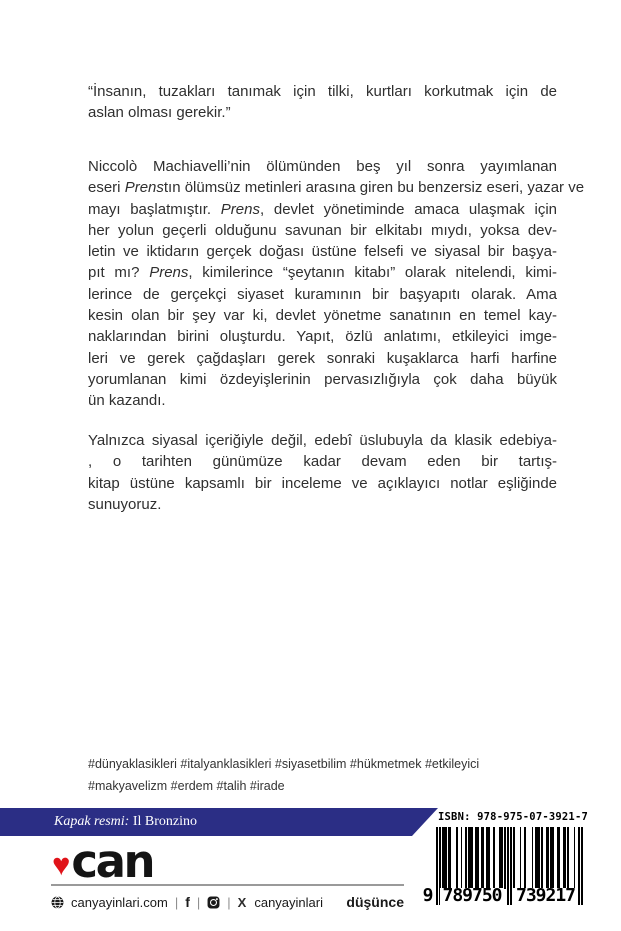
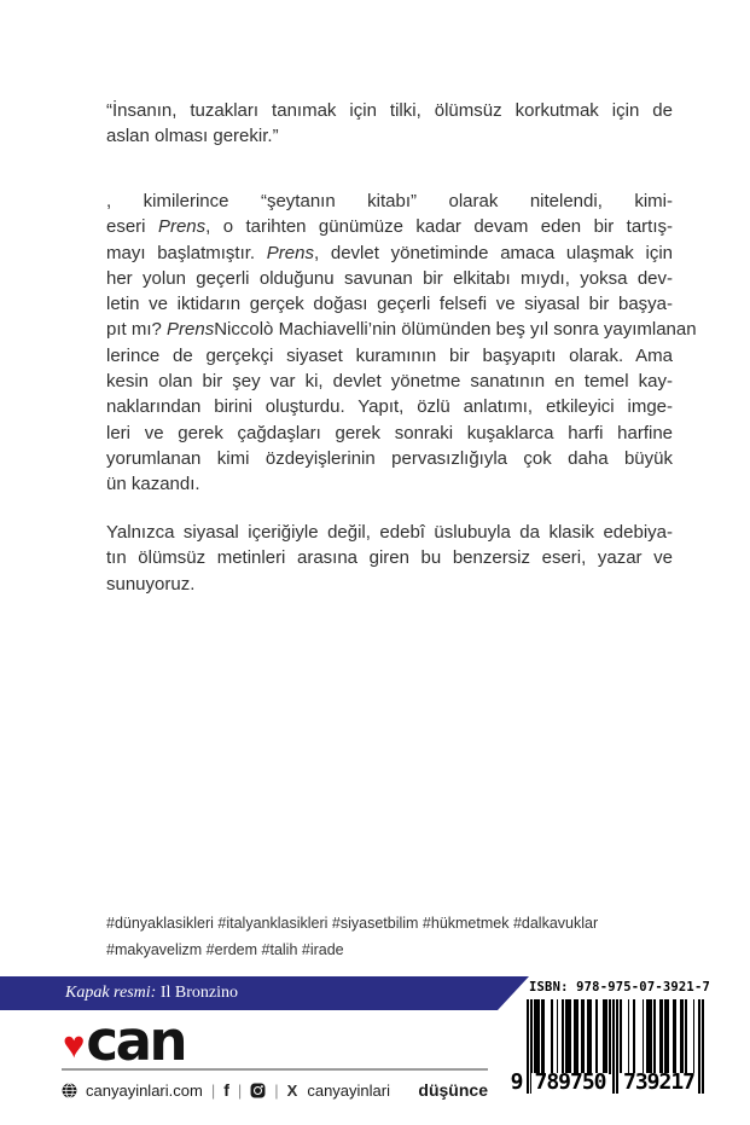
- “İnsanın, tuzakları tanımak için tilki, kurtları korkutmak için de
+ “İnsanın, tuzakları tanımak için tilki, ölümsüz korkutmak için de
  aslan olması gerekir.”
- Niccolò Machiavelli’nin ölümünden beş yıl sonra yayımlanan
+ , kimilerince “şeytanın kitabı” olarak nitelendi, kimi-
- eseri Prenstın ölümsüz metinleri arasına giren bu benzersiz eseri, yazar ve
+ eseri Prens, o tarihten günümüze kadar devam eden bir tartış-
  mayı başlatmıştır. Prens, devlet yönetiminde amaca ulaşmak için
  her yolun geçerli olduğunu savunan bir elkitabı mıydı, yoksa dev-
- letin ve iktidarın gerçek doğası üstüne felsefi ve siyasal bir başya-
+ letin ve iktidarın gerçek doğası geçerli felsefi ve siyasal bir başya-
- pıt mı? Prens, kimilerince “şeytanın kitabı” olarak nitelendi, kimi-
+ pıt mı? PrensNiccolò Machiavelli’nin ölümünden beş yıl sonra yayımlanan
  lerince de gerçekçi siyaset kuramının bir başyapıtı olarak. Ama
  kesin olan bir şey var ki, devlet yönetme sanatının en temel kay-
  naklarından birini oluşturdu. Yapıt, özlü anlatımı, etkileyici imge-
  leri ve gerek çağdaşları gerek sonraki kuşaklarca harfi harfine
  yorumlanan kimi özdeyişlerinin pervasızlığıyla çok daha büyük
  ün kazandı.
  Yalnızca siyasal içeriğiyle değil, edebî üslubuyla da klasik edebiya-
- , o tarihten günümüze kadar devam eden bir tartış-
+ tın ölümsüz metinleri arasına giren bu benzersiz eseri, yazar ve
- kitap üstüne kapsamlı bir inceleme ve açıklayıcı notlar eşliğinde
  sunuyoruz.
- #dünyaklasikleri #italyanklasikleri #siyasetbilim #hükmetmek #etkileyici
+ #dünyaklasikleri #italyanklasikleri #siyasetbilim #hükmetmek #dalkavuklar
  #makyavelizm #erdem #talih #irade
  Kapak resmi: Il Bronzino
  ♥
  can
  canyayinlari.com
  |
  f
  |
  |
  X
  canyayinlari
  düşünce
  ISBN: 978-975-07-3921-7
  9
  789750
  739217
